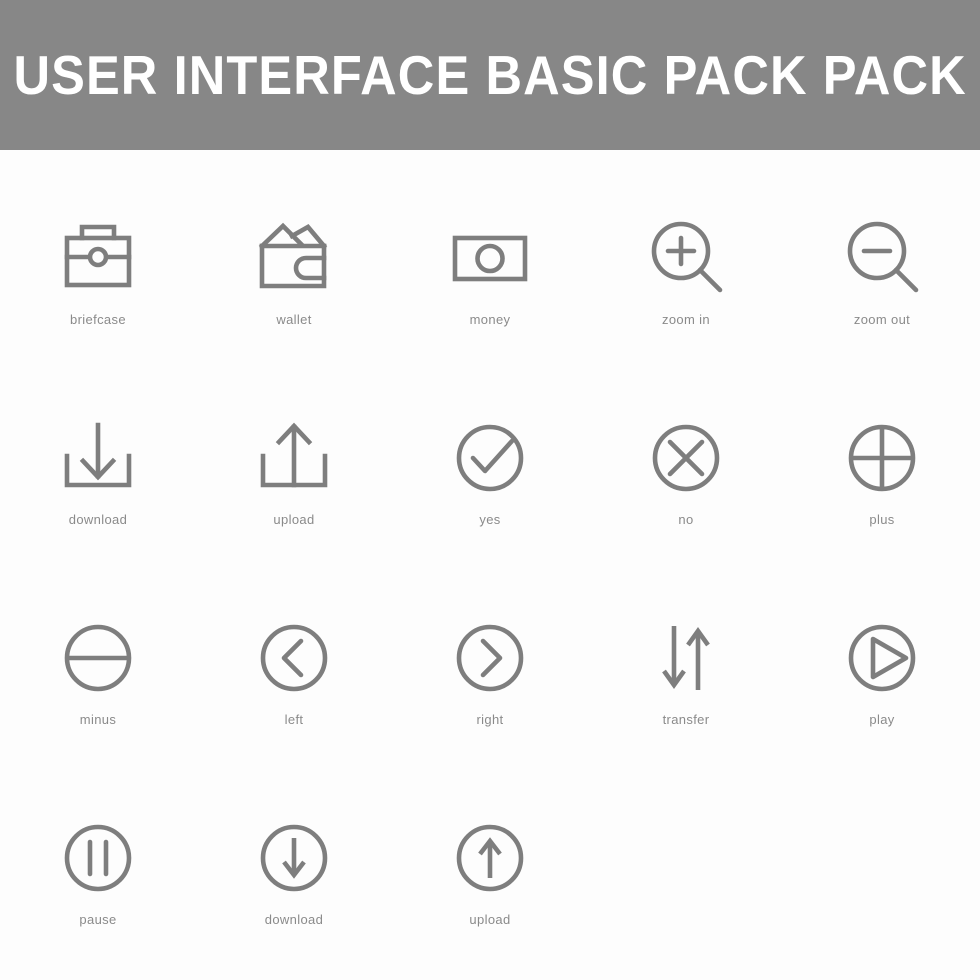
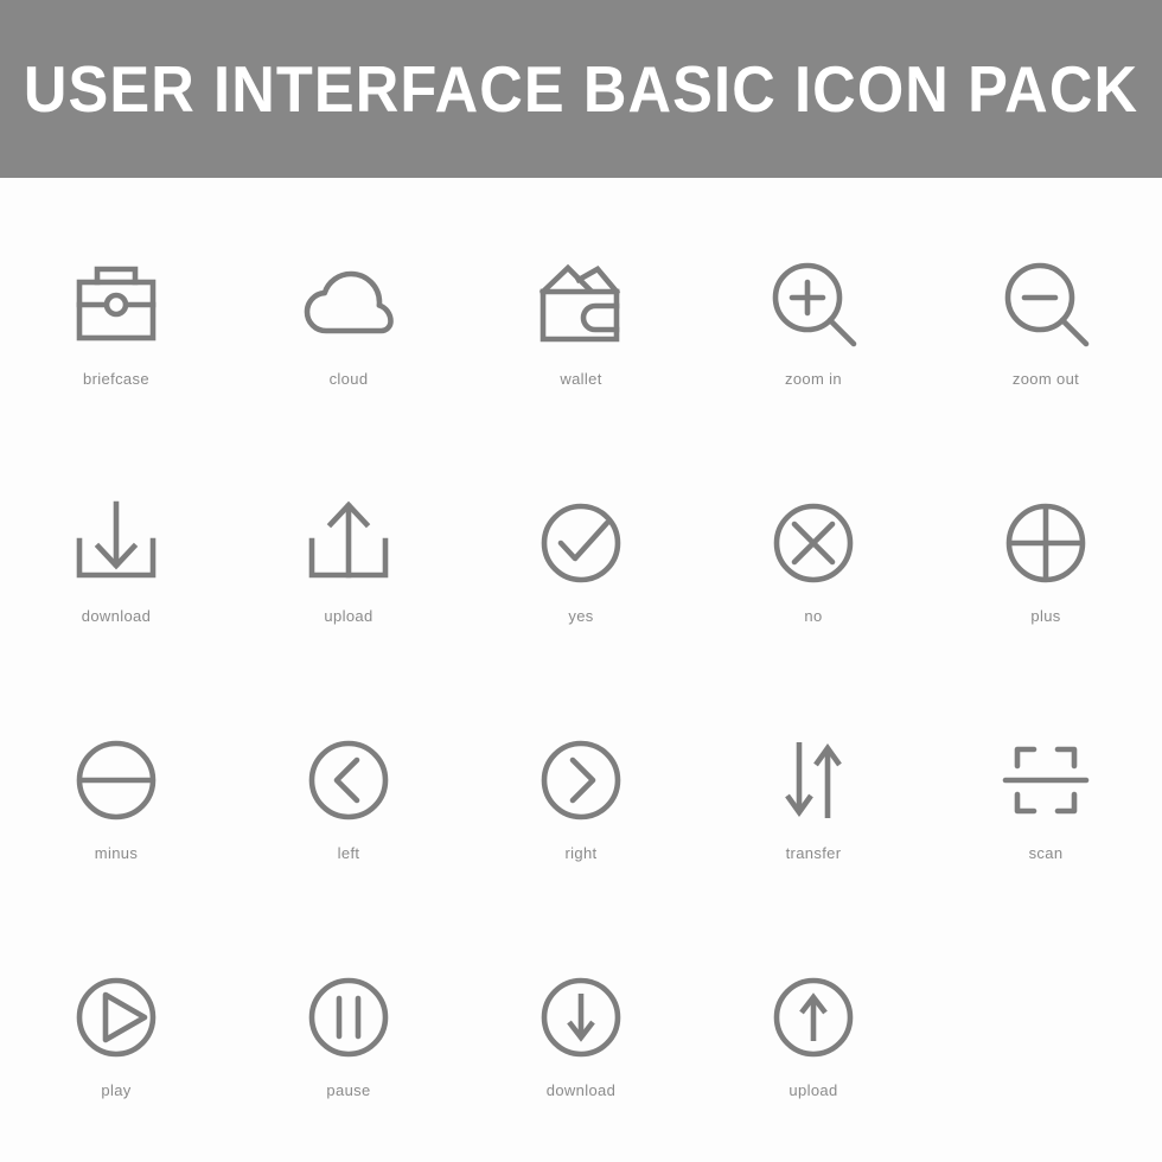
- USER INTERFACE BASIC PACK PACK
+ USER INTERFACE BASIC ICON PACK
  briefcase
+ cloud
  wallet
- money
  zoom in
  zoom out
  download
  upload
  yes
  no
  plus
  minus
  left
  right
  transfer
+ scan
  play
  pause
  download
  upload
